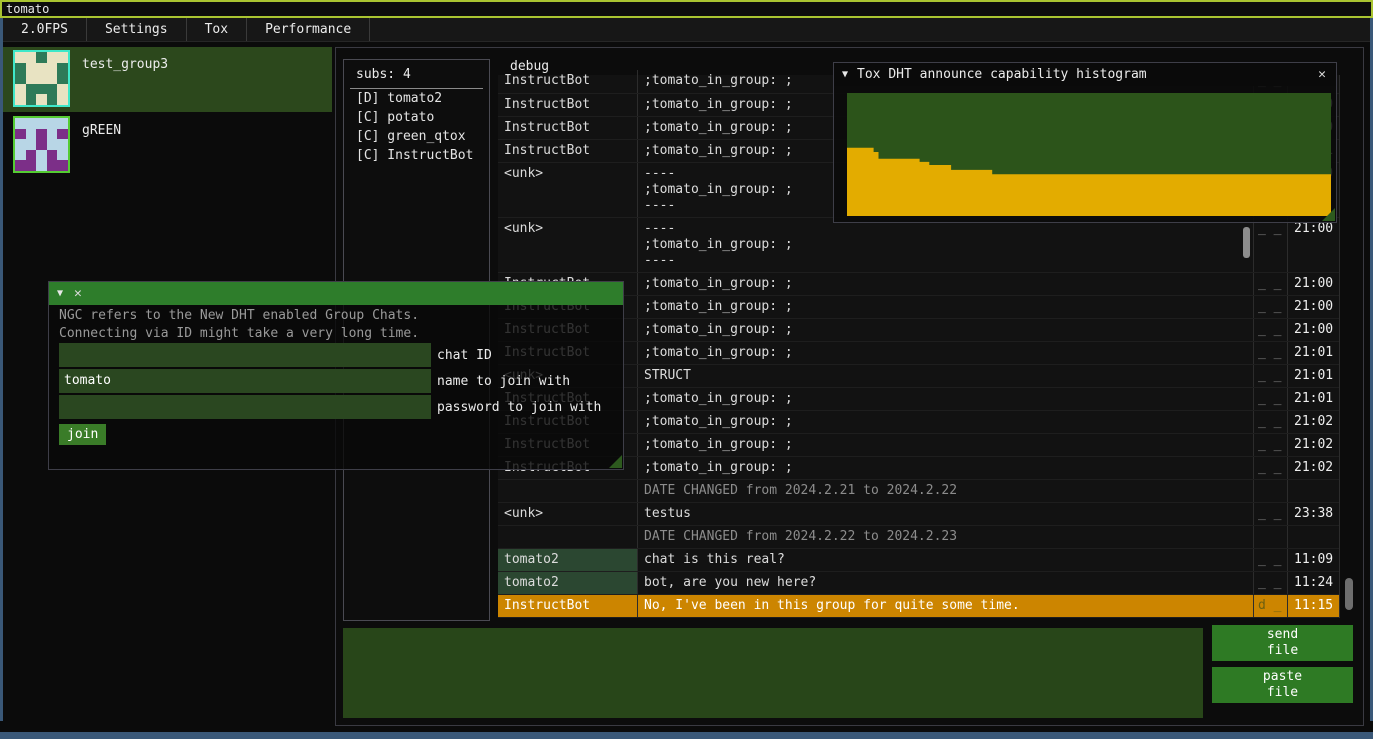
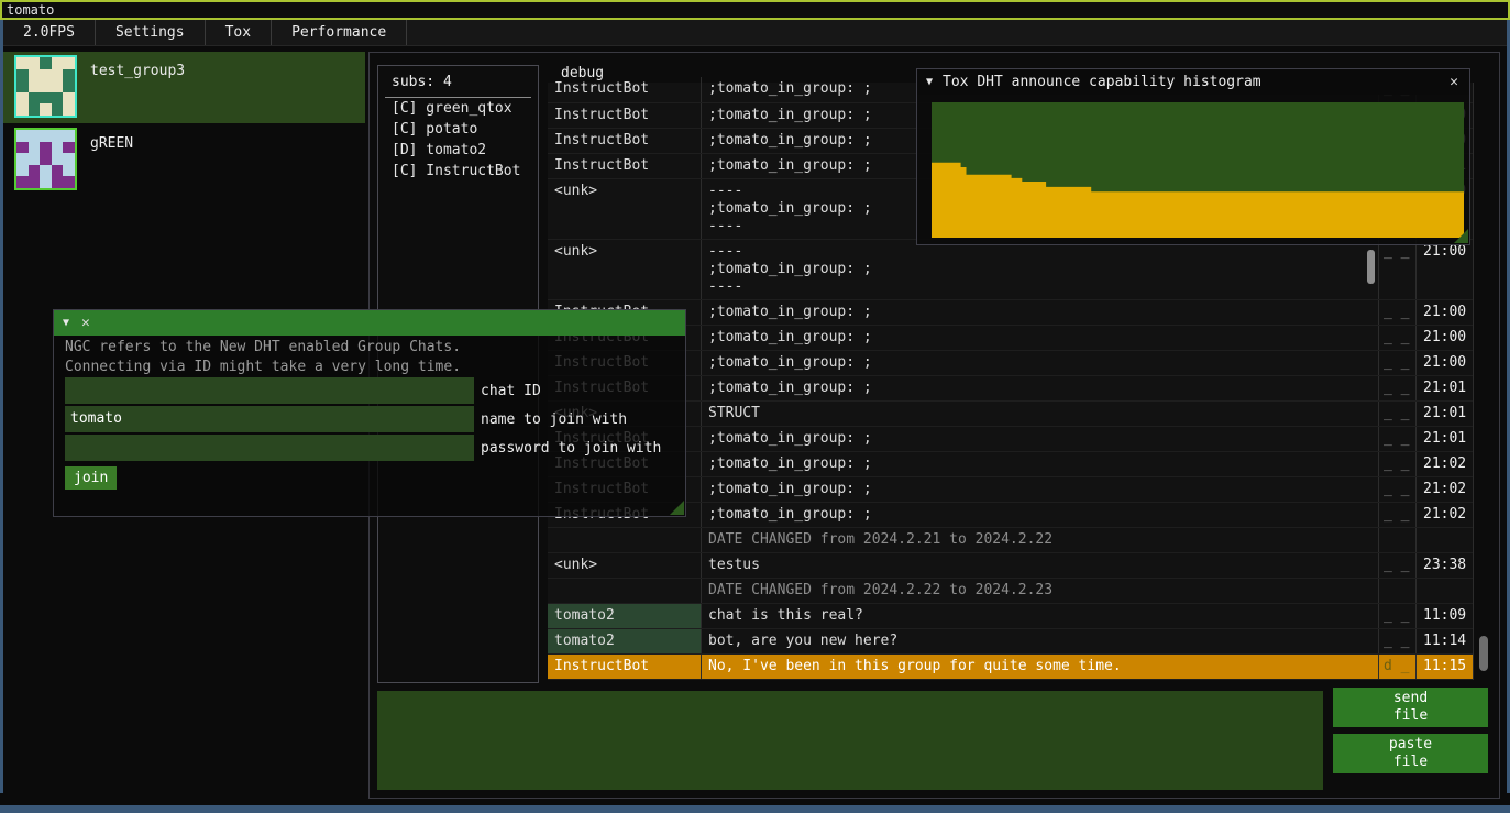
  tomato
  2.0FPS
  Settings
  Tox
  Performance
  test_group3
  gREEN
  subs: 4
- [D] tomato2
+ [C] green_qtox
  [C] potato
- [C] green_qtox
+ [D] tomato2
  [C] InstructBot
  debug
  InstructBot
  ;tomato_in_group: ;
  InstructBot
  ;tomato_in_group: ;
  InstructBot
  ;tomato_in_group: ;
  InstructBot
  ;tomato_in_group: ;
  <unk>
  ----
  ;tomato_in_group: ;
  ----
  <unk>
  ----
  ;tomato_in_group: ;
  ----
  _ _
  21:00
  ;tomato_in_group: ;
  _ _
  21:00
  InstructBot
  ;tomato_in_group: ;
  _ _
  21:00
  InstructBot
  ;tomato_in_group: ;
  _ _
  21:00
  InstructBot
  ;tomato_in_group: ;
  _ _
  21:01
  <unk>
  STRUCT
  _ _
  21:01
  InstructBot
  ;tomato_in_group: ;
  _ _
  21:01
  InstructBot
  ;tomato_in_group: ;
  _ _
  21:02
  InstructBot
  ;tomato_in_group: ;
  _ _
  21:02
  InstructBot
  ;tomato_in_group: ;
  _ _
  21:02
  DATE CHANGED from 2024.2.21 to 2024.2.22
  <unk>
  testus
  _ _
  23:38
  DATE CHANGED from 2024.2.22 to 2024.2.23
  tomato2
  chat is this real?
  _ _
  11:09
  tomato2
  bot, are you new here?
  _ _
- 11:24
+ 11:14
  InstructBot
  No, I've been in this group for quite some time.
  d _
  11:15
  send
  file
  paste
  file
  ▼
  Tox DHT announce capability histogram
  ✕
  ▼
  ✕
  NGC refers to the New DHT enabled Group Chats.
  Connecting via ID might take a very long time.
  chat ID
  tomato
  name to join with
  password to join with
  join
